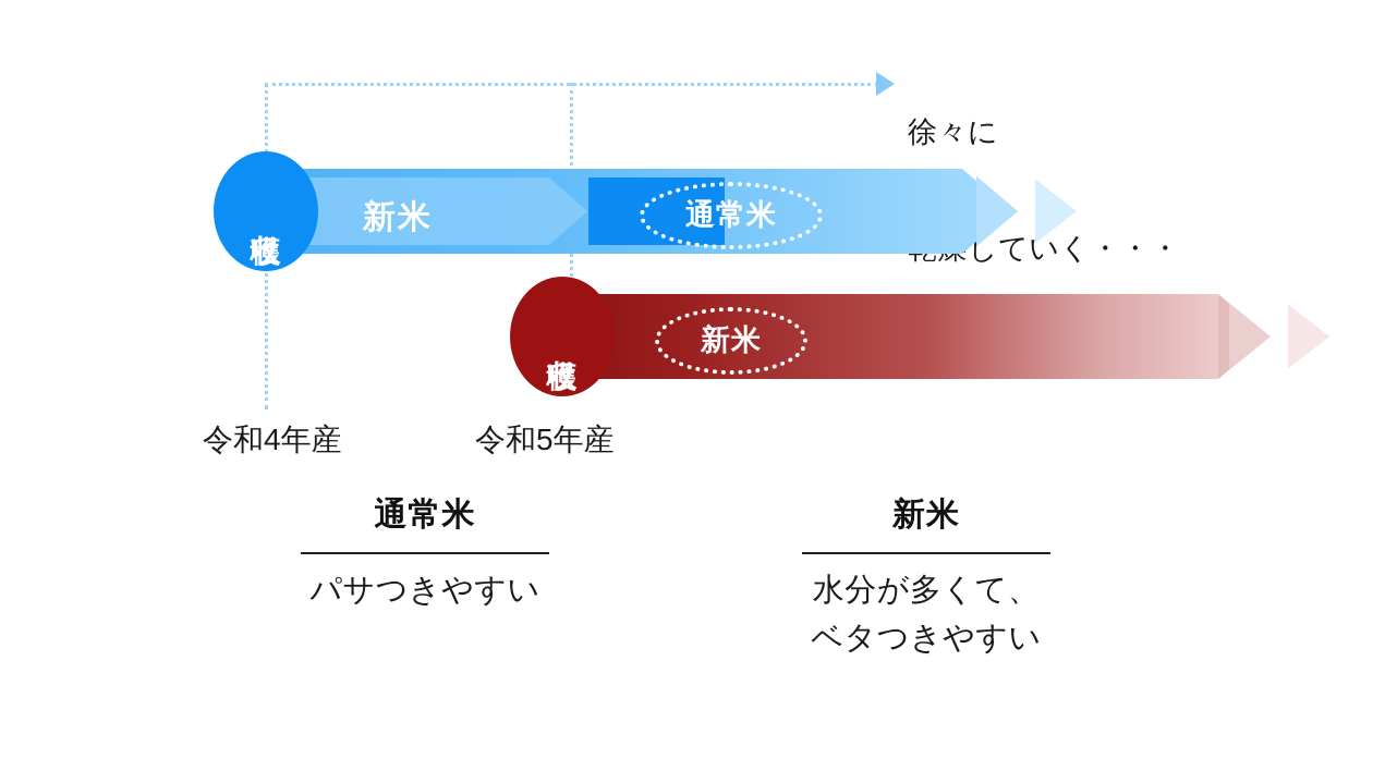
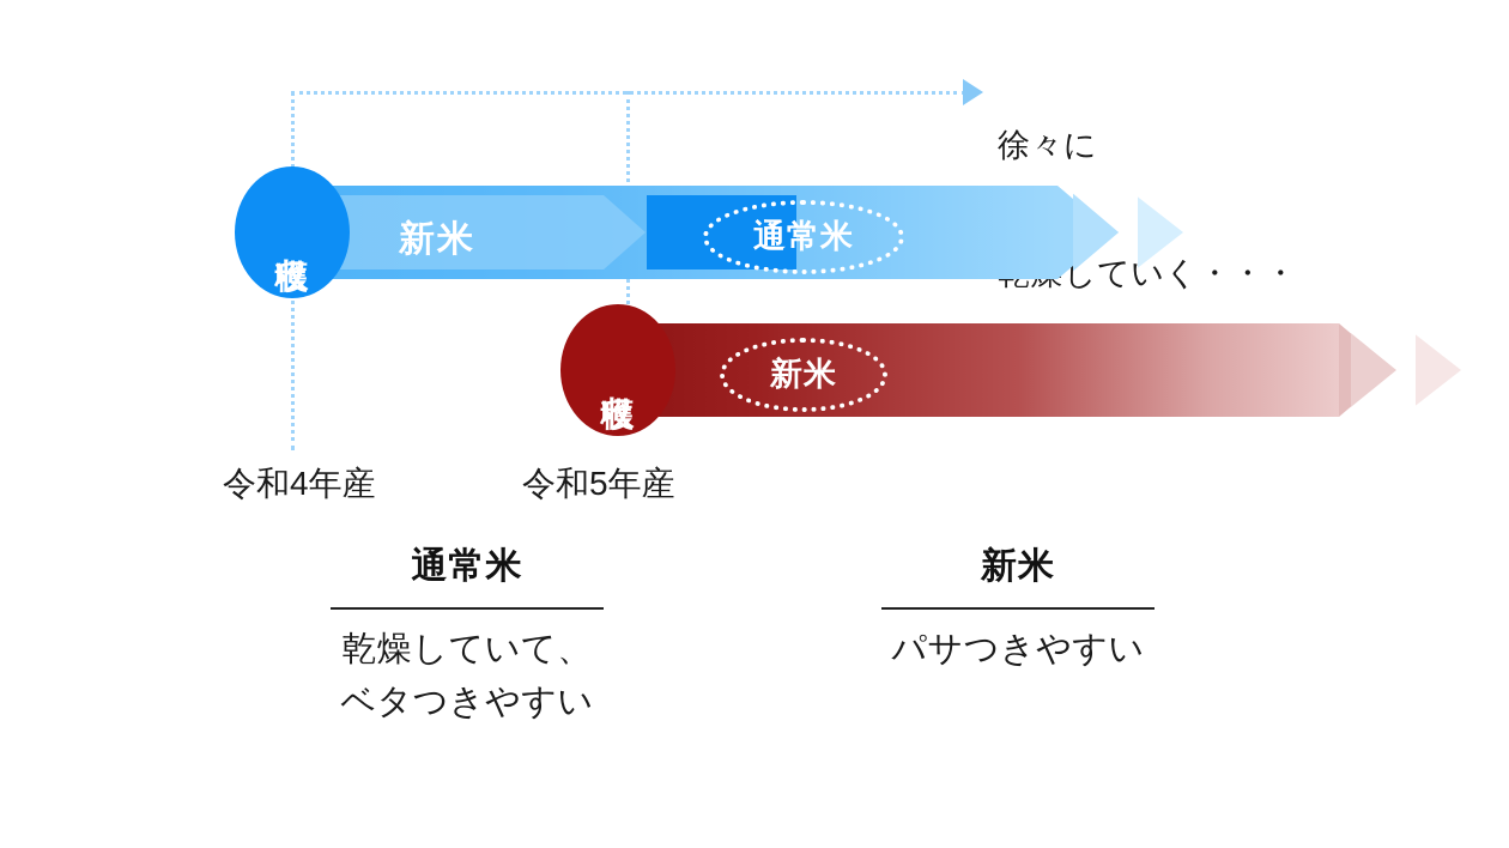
  徐々に
  していく・・・
  新米
  通常米
  新米
  令和4年産
  令和5年産
  通常米
+ 乾燥していて、
- パサつきやすい
+ ベタつきやすい
  新米
- 水分が多くて、
- ベタつきやすい
+ パサつきやすい
